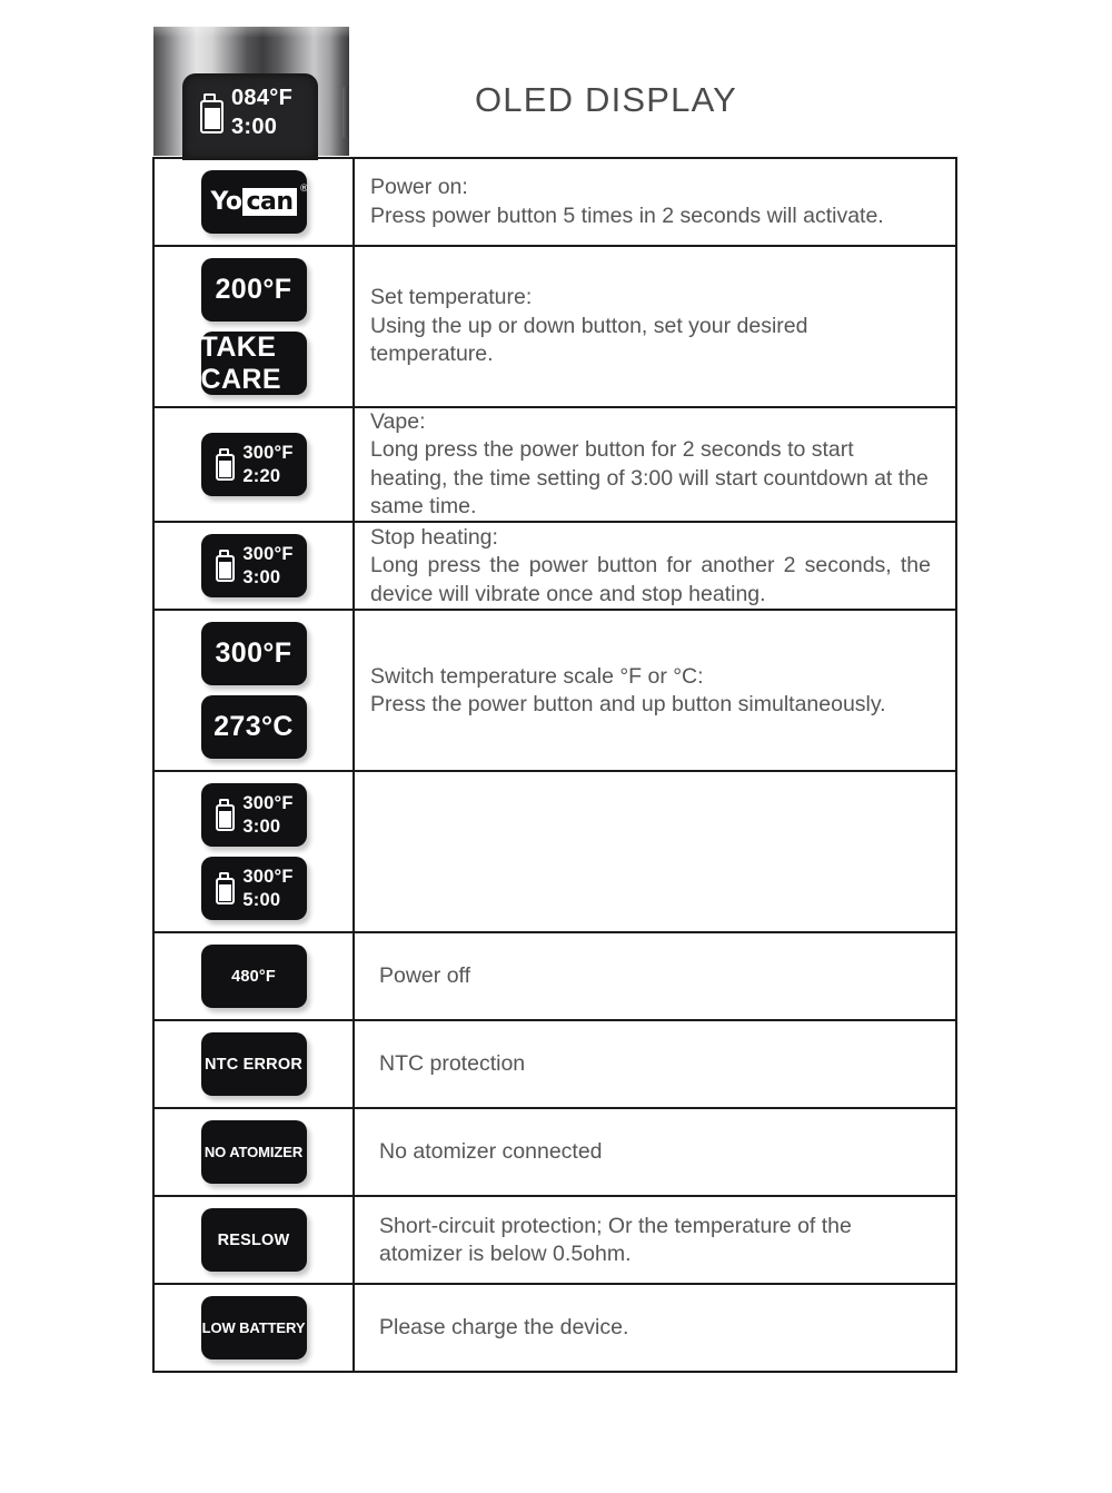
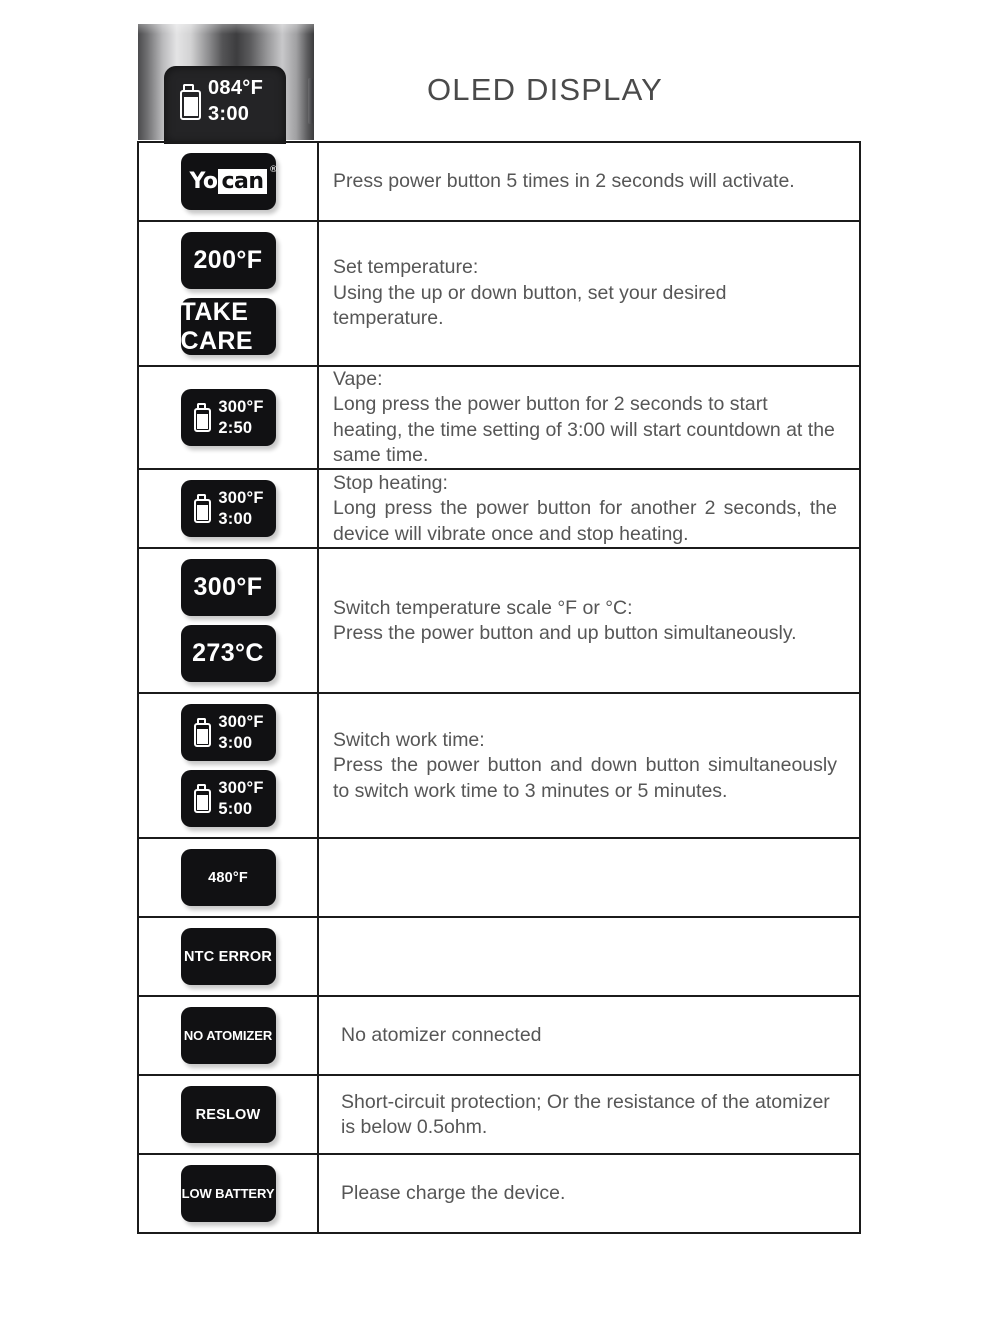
  084°F
  3:00
  OLED DISPLAY
  Yo
  can
  ®
- Power on:
  Press power button 5 times in 2 seconds will activate.
  200°F
  TAKE CARE
  Set temperature:
  Using the up or down button, set your desired temperature.
  300°F
- 2:20
+ 2:50
  Vape:
  Long press the power button for 2 seconds to start heating, the time setting of 3:00 will start countdown at the same time.
  300°F
  3:00
  Stop heating:
  Long press the power button for another 2 seconds, the device will vibrate once and stop heating.
  300°F
  273°C
  Switch temperature scale °F or °C:
  Press the power button and up button simultaneously.
  300°F
  3:00
  300°F
  5:00
+ Switch work time:
+ Press the power button and down button simultaneously to switch work time to 3 minutes or 5 minutes.
  480°F
- Power off
  NTC ERROR
- NTC protection
  NO ATOMIZER
  No atomizer connected
  RESLOW
- Short-circuit protection; Or the temperature of the atomizer is below 0.5ohm.
+ Short-circuit protection; Or the resistance of the atomizer is below 0.5ohm.
  LOW BATTERY
  Please charge the device.
